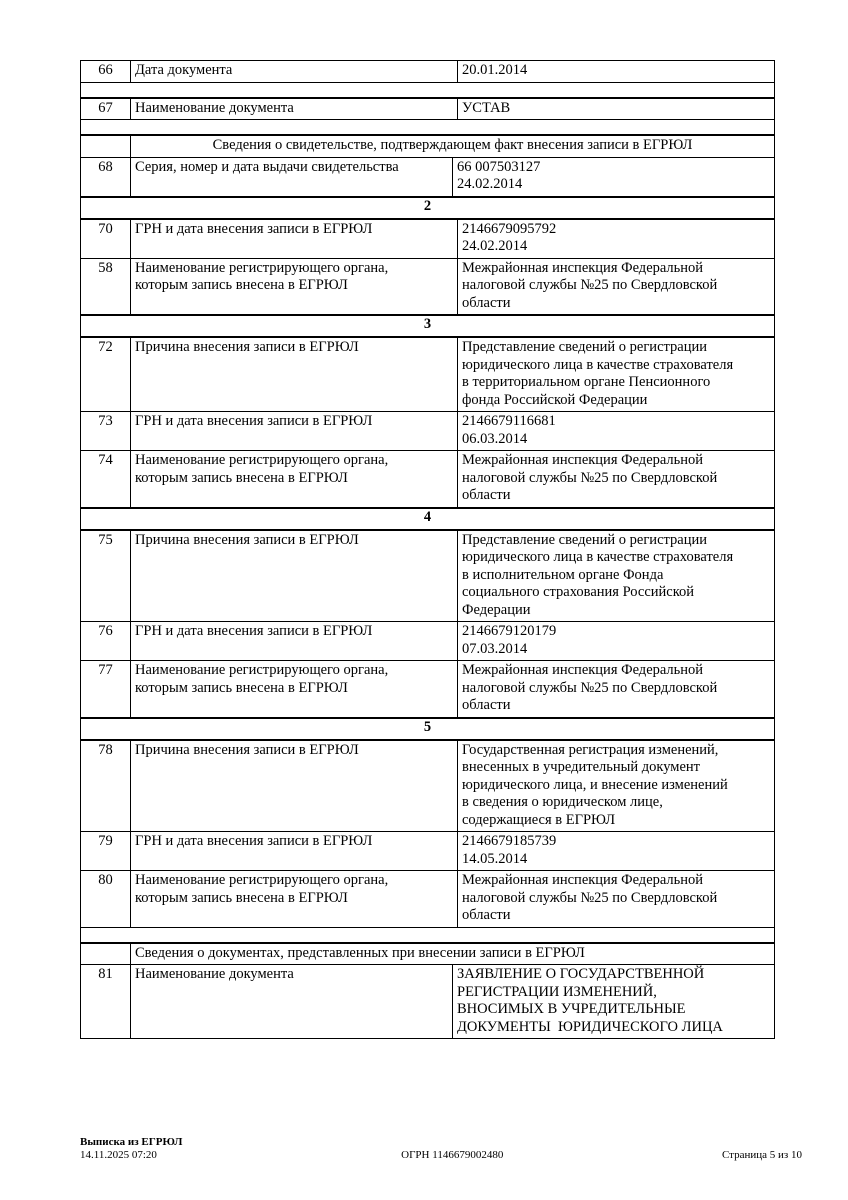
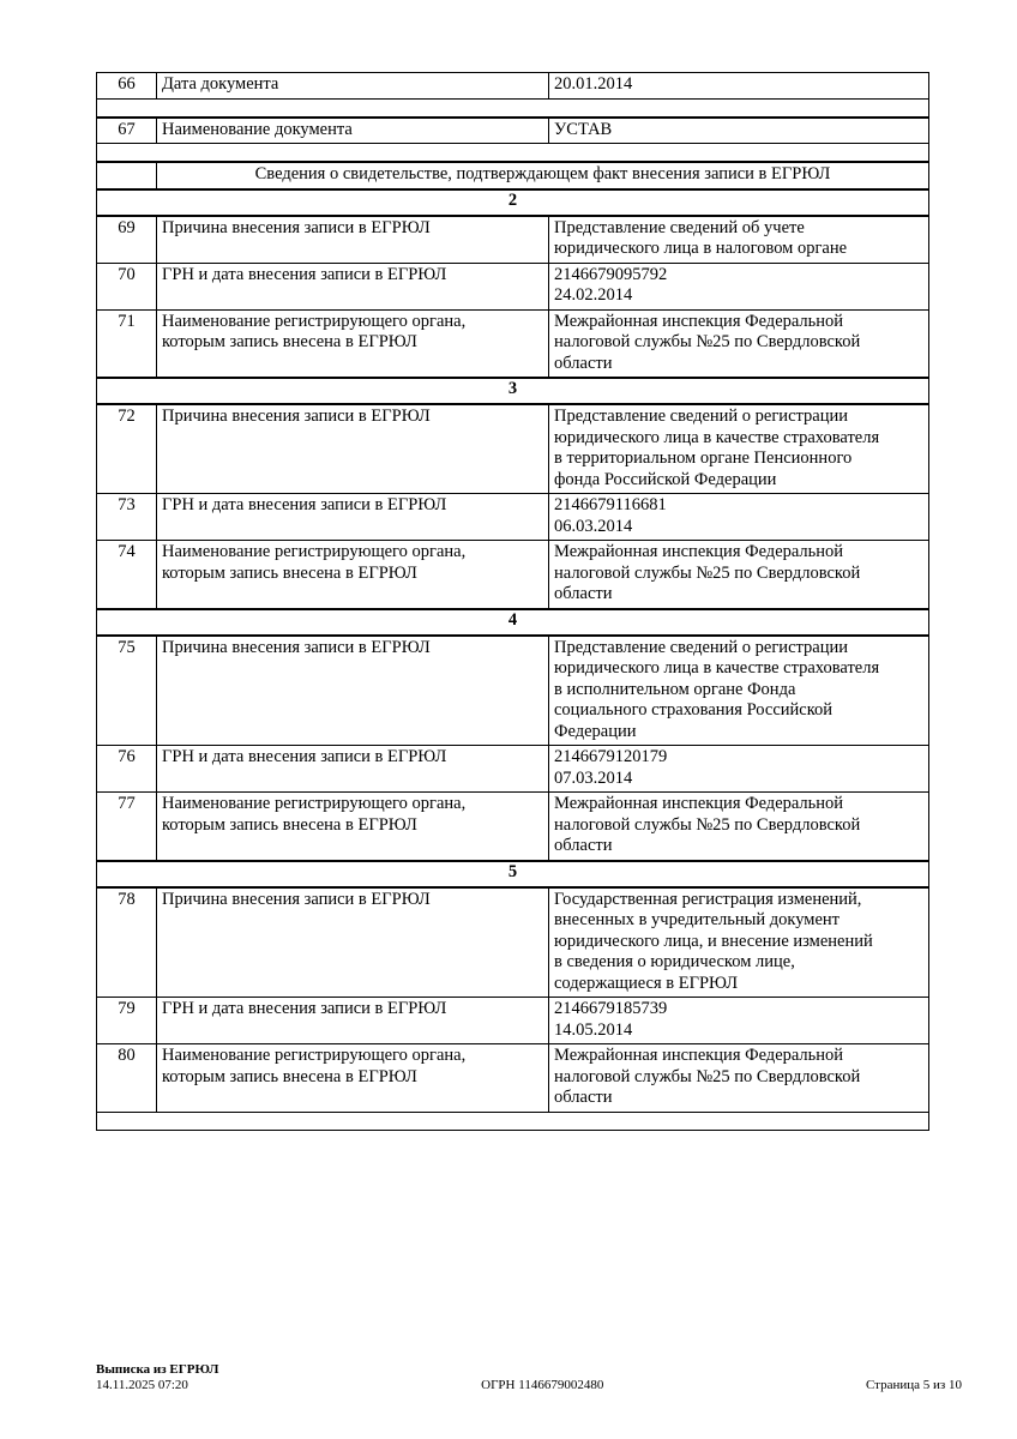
  66	Дата документа	20.01.2014
  67	Наименование документа	УСТАВ
  	Сведения о свидетельстве, подтверждающем факт внесения записи в ЕГРЮЛ
- 68	Серия, номер и дата выдачи свидетельства	66 007503127 24.02.2014
  2
+ 69	Причина внесения записи в ЕГРЮЛ	Представление сведений об учете юридического лица в налоговом органе
  70	ГРН и дата внесения записи в ЕГРЮЛ	2146679095792 24.02.2014
- 58	Наименование регистрирующего органа, которым запись внесена в ЕГРЮЛ	Межрайонная инспекция Федеральной налоговой службы №25 по Свердловской области
+ 71	Наименование регистрирующего органа, которым запись внесена в ЕГРЮЛ	Межрайонная инспекция Федеральной налоговой службы №25 по Свердловской области
  3
  72	Причина внесения записи в ЕГРЮЛ	Представление сведений о регистрации юридического лица в качестве страхователя в территориальном органе Пенсионного фонда Российской Федерации
  73	ГРН и дата внесения записи в ЕГРЮЛ	2146679116681 06.03.2014
  74	Наименование регистрирующего органа, которым запись внесена в ЕГРЮЛ	Межрайонная инспекция Федеральной налоговой службы №25 по Свердловской области
  4
  75	Причина внесения записи в ЕГРЮЛ	Представление сведений о регистрации юридического лица в качестве страхователя в исполнительном органе Фонда социального страхования Российской Федерации
  76	ГРН и дата внесения записи в ЕГРЮЛ	2146679120179 07.03.2014
  77	Наименование регистрирующего органа, которым запись внесена в ЕГРЮЛ	Межрайонная инспекция Федеральной налоговой службы №25 по Свердловской области
  5
  78	Причина внесения записи в ЕГРЮЛ	Государственная регистрация изменений, внесенных в учредительный документ юридического лица, и внесение изменений в сведения о юридическом лице, содержащиеся в ЕГРЮЛ
  79	ГРН и дата внесения записи в ЕГРЮЛ	2146679185739 14.05.2014
  80	Наименование регистрирующего органа, которым запись внесена в ЕГРЮЛ	Межрайонная инспекция Федеральной налоговой службы №25 по Свердловской области
- 	Сведения о документах, представленных при внесении записи в ЕГРЮЛ
- 81	Наименование документа	ЗАЯВЛЕНИЕ О ГОСУДАРСТВЕННОЙ РЕГИСТРАЦИИ ИЗМЕНЕНИЙ, ВНОСИМЫХ В УЧРЕДИТЕЛЬНЫЕ ДОКУМЕНТЫ ЮРИДИЧЕСКОГО ЛИЦА
  Выписка из ЕГРЮЛ
  14.11.2025 07:20
  ОГРН 1146679002480
  Страница 5 из 10
